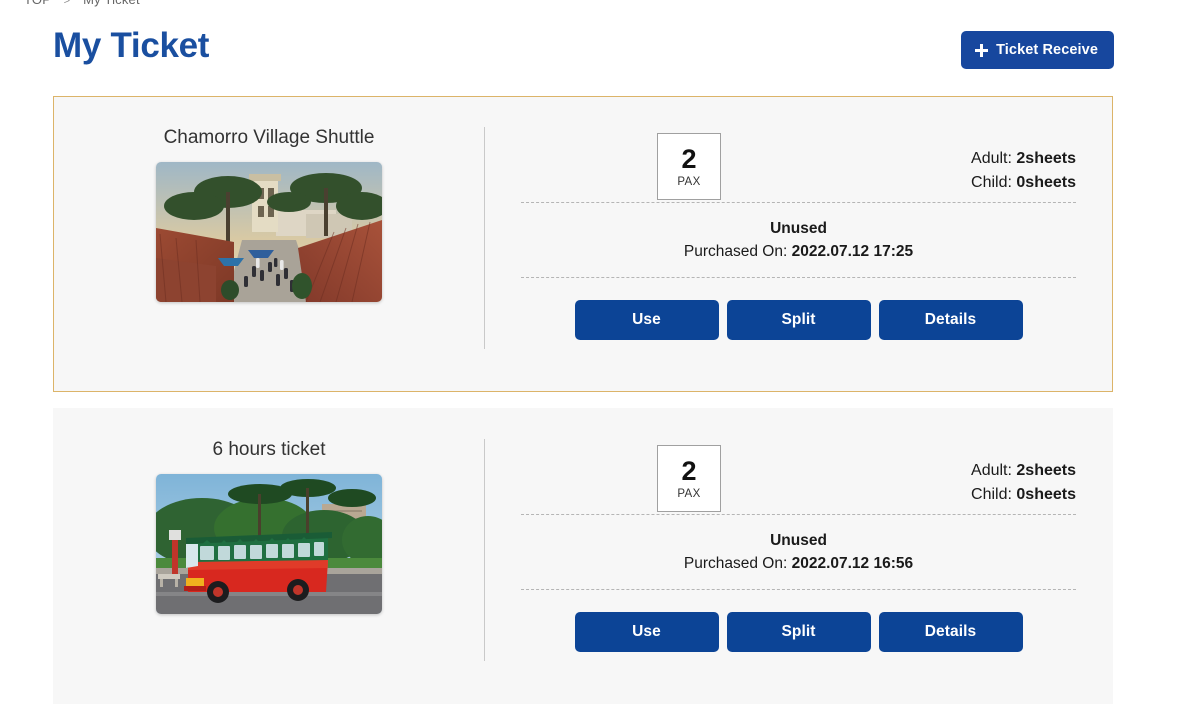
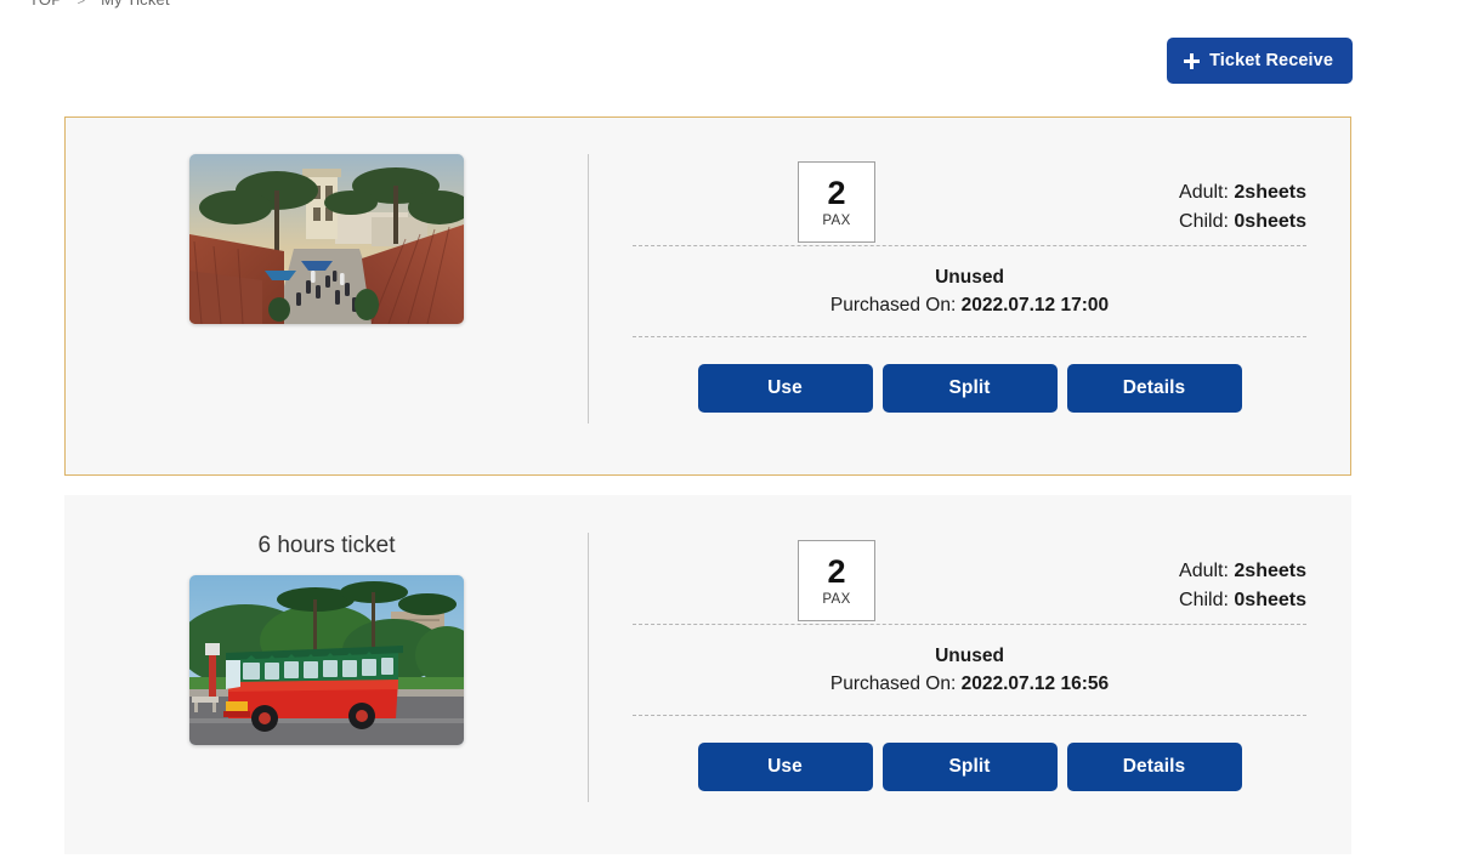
- My Ticket
  Ticket Receive
- Chamorro Village Shuttle
  2
  PAX
  Adult: 2sheets
  Child: 0sheets
  Unused
- Purchased On: 2022.07.12 17:25
+ Purchased On: 2022.07.12 17:00
  Use
  Split
  Details
  6 hours ticket
  2
  PAX
  Adult: 2sheets
  Child: 0sheets
  Unused
  Purchased On: 2022.07.12 16:56
  Use
  Split
  Details
